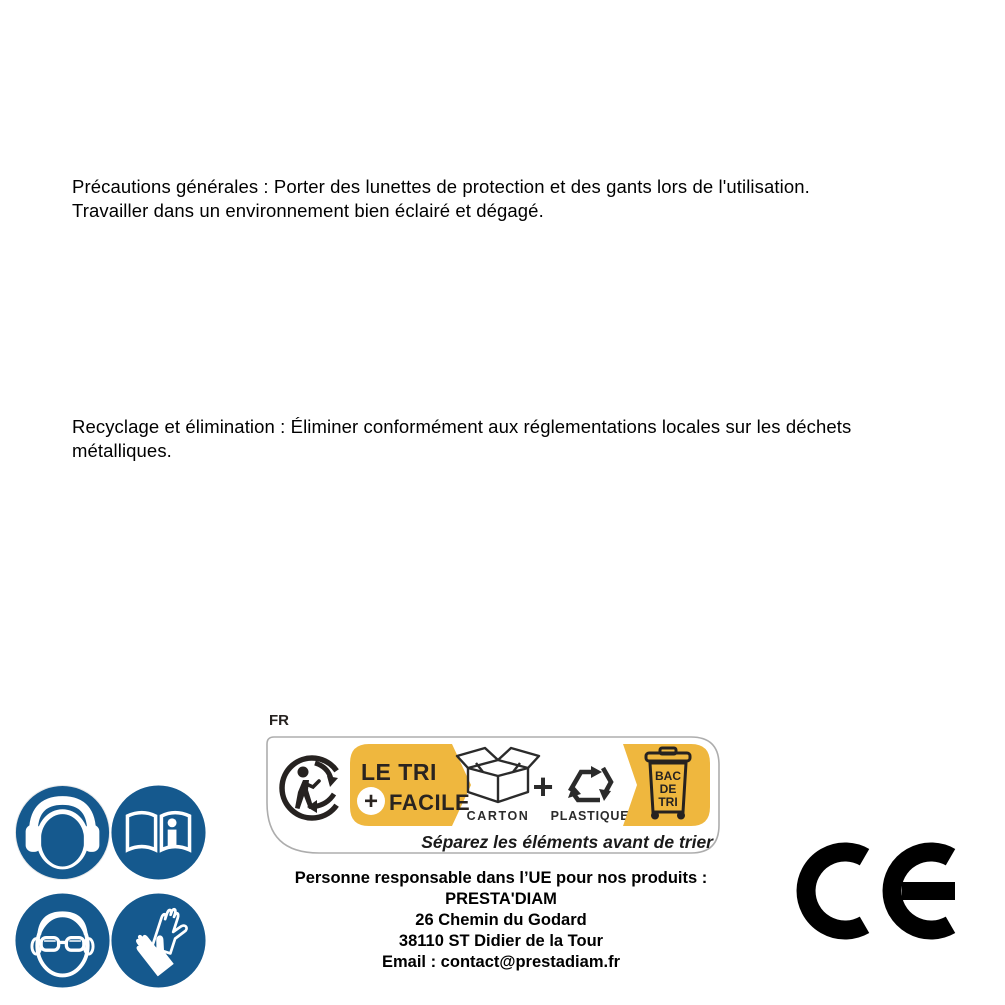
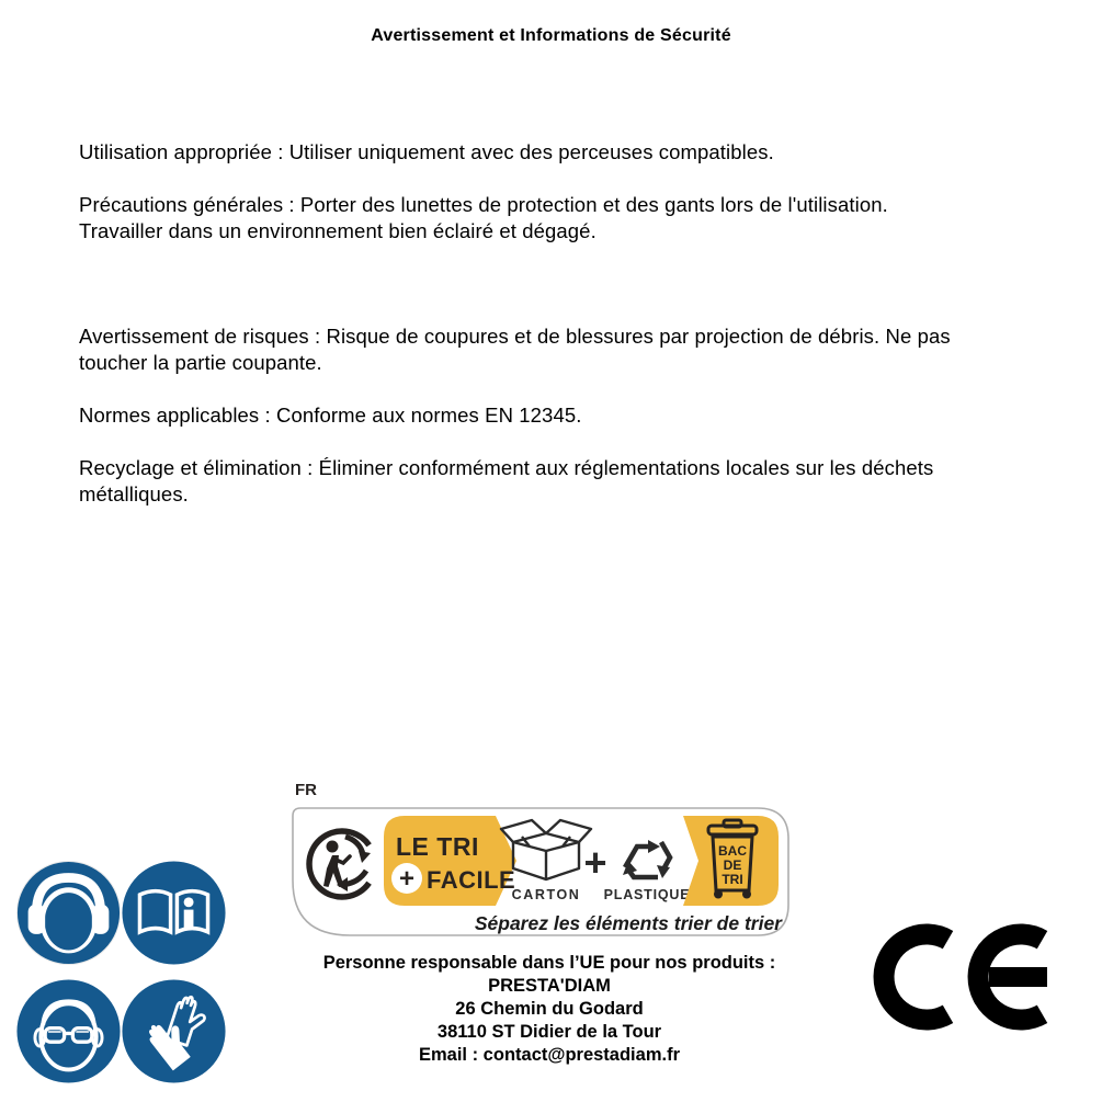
+ Avertissement et Informations de Sécurité
+ Utilisation appropriée : Utiliser uniquement avec des perceuses compatibles.
  Précautions générales : Porter des lunettes de protection et des gants lors de l'utilisation.
  Travailler dans un environnement bien éclairé et dégagé.
+ Avertissement de risques : Risque de coupures et de blessures par projection de débris. Ne pas
+ toucher la partie coupante.
+ Normes applicables : Conforme aux normes EN 12345.
  Recyclage et élimination : Éliminer conformément aux réglementations locales sur les déchets
  métalliques.
  FR
  LE TRI
  +
  FACILE
  CARTON
  +
  PLASTIQUE
  BAC
  DE
  TRI
- Séparez les éléments avant de trier
+ Séparez les éléments trier de trier
  Personne responsable dans l’UE pour nos produits :
  PRESTA'DIAM
  26 Chemin du Godard
  38110 ST Didier de la Tour
  Email : contact@prestadiam.fr
